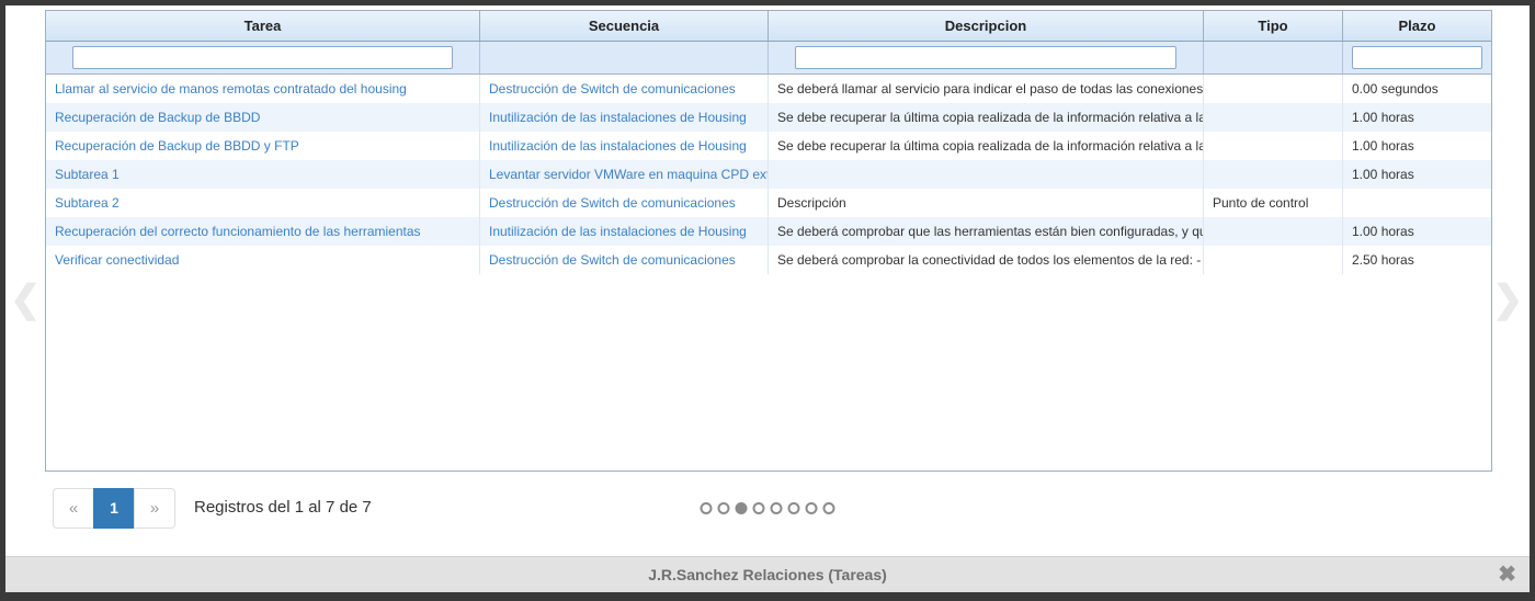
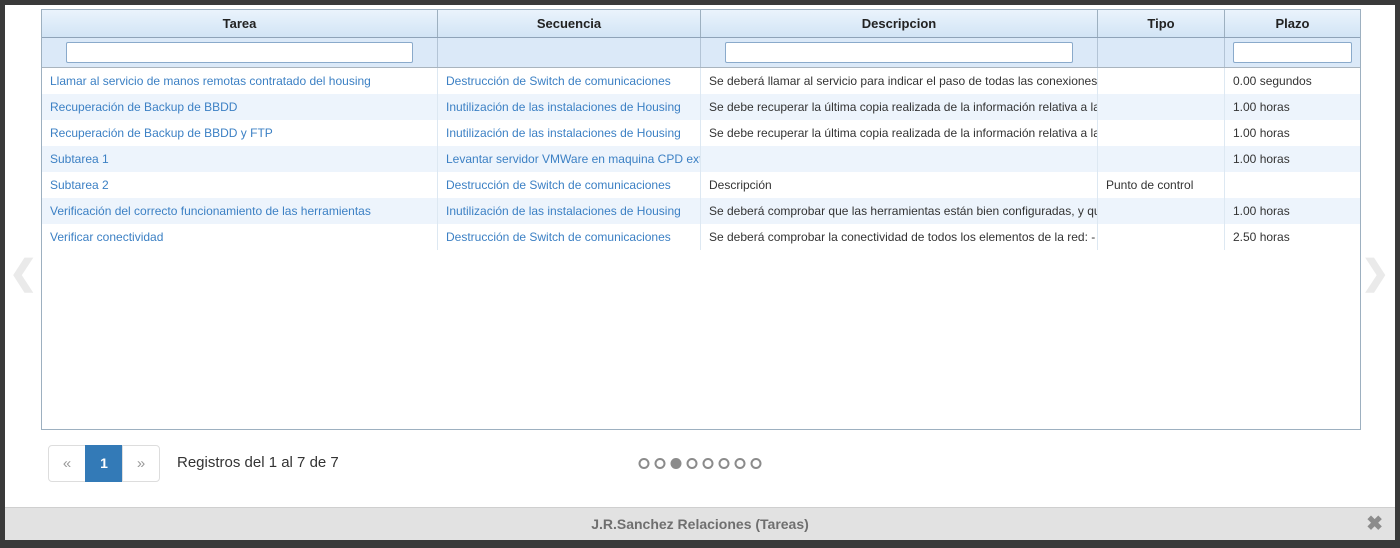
  Tarea
  Secuencia
  Descripcion
  Tipo
  Plazo
  Llamar al servicio de manos remotas contratado del housing
  Destrucción de Switch de comunicaciones
  Se deberá llamar al servicio para indicar el paso de todas las conexiones
  0.00 segundos
  Recuperación de Backup de BBDD
  Inutilización de las instalaciones de Housing
  Se debe recuperar la última copia realizada de la información relativa a la
  1.00 horas
  Recuperación de Backup de BBDD y FTP
  Inutilización de las instalaciones de Housing
  Se debe recuperar la última copia realizada de la información relativa a la
  1.00 horas
  Subtarea 1
  Levantar servidor VMWare en maquina CPD ext
  1.00 horas
  Subtarea 2
  Destrucción de Switch de comunicaciones
  Descripción
  Punto de control
- Recuperación del correcto funcionamiento de las herramientas
+ Verificación del correcto funcionamiento de las herramientas
  Inutilización de las instalaciones de Housing
  Se deberá comprobar que las herramientas están bien configuradas, y qu
  1.00 horas
  Verificar conectividad
  Destrucción de Switch de comunicaciones
  Se deberá comprobar la conectividad de todos los elementos de la red: -
  2.50 horas
  «
  1
  »
  Registros del 1 al 7 de 7
  J.R.Sanchez Relaciones (Tareas)
  ✖
